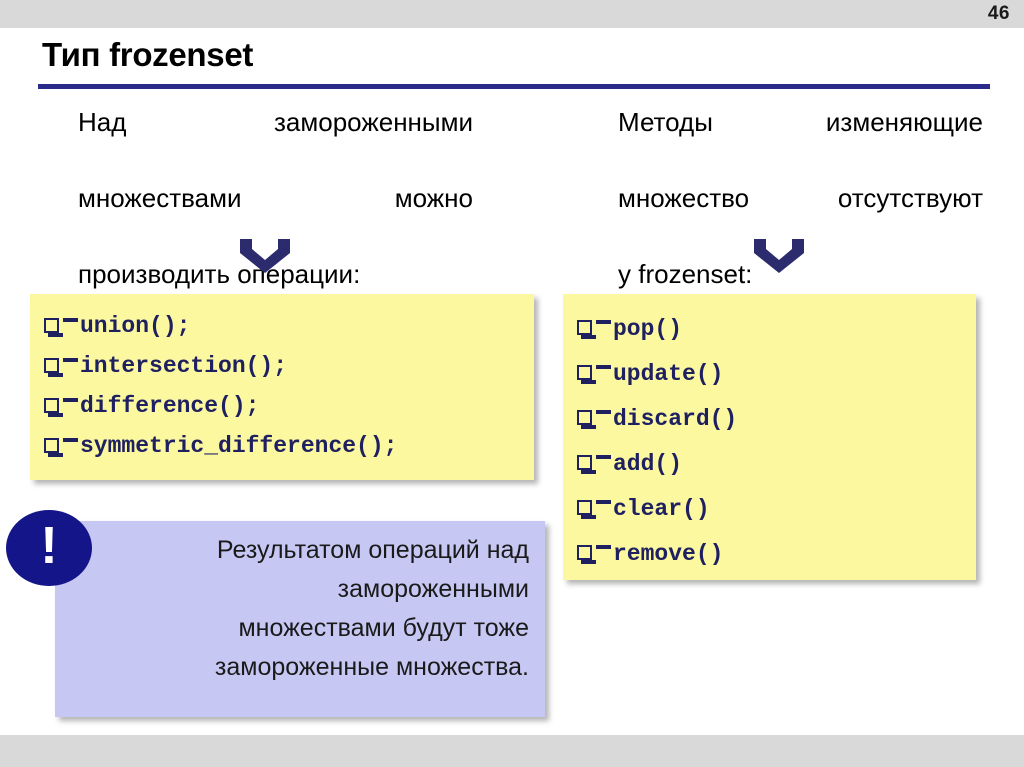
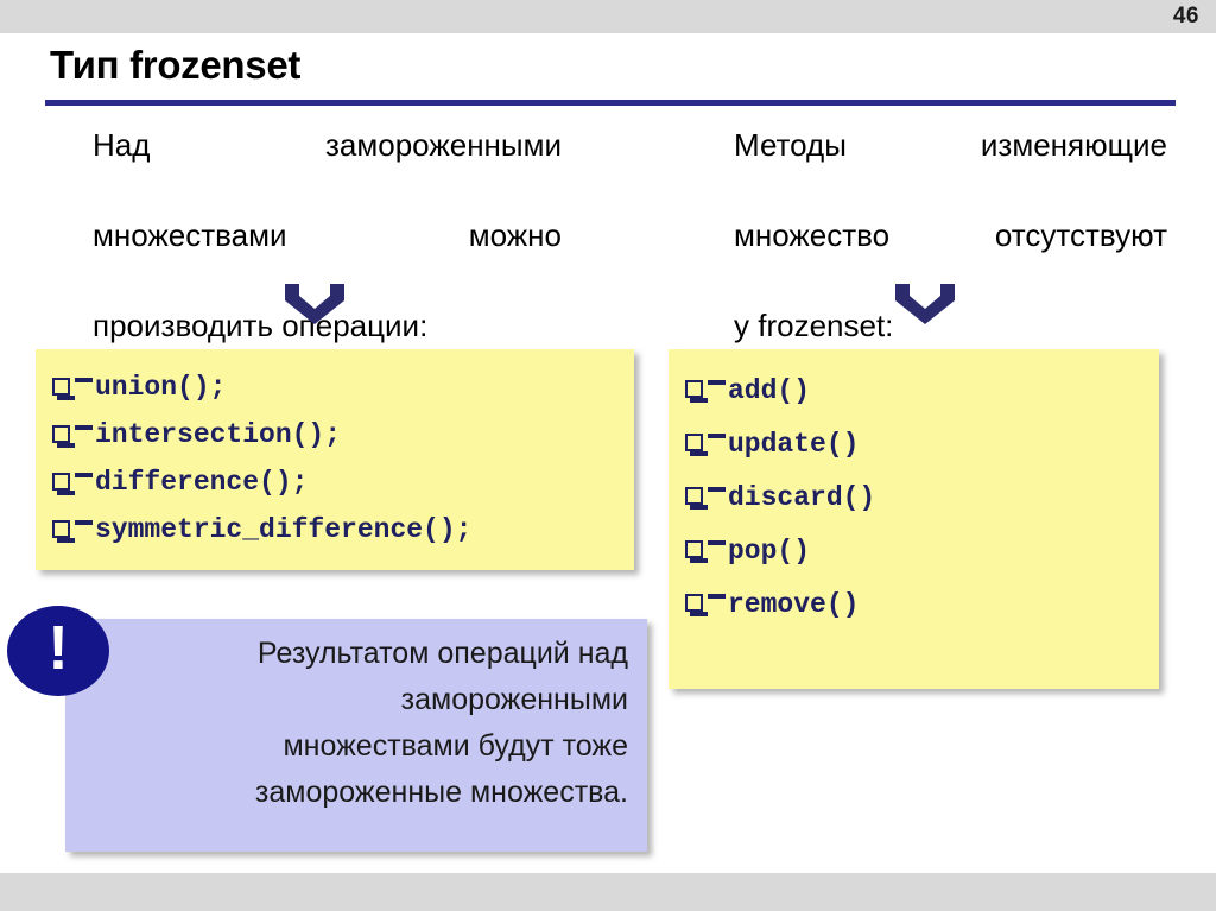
  46
  Тип frozenset
  Над замороженными
  множествами можно
  производить операции:
  Методы изменяющие
  множество отсутствуют
  у frozenset:
  union();
  intersection();
  difference();
  symmetric_difference();
- pop()
+ add()
  update()
  discard()
- add()
+ pop()
- clear()
  remove()
  Результатом операций над
  замороженными
  множествами будут тоже
  замороженные множества.
  !
